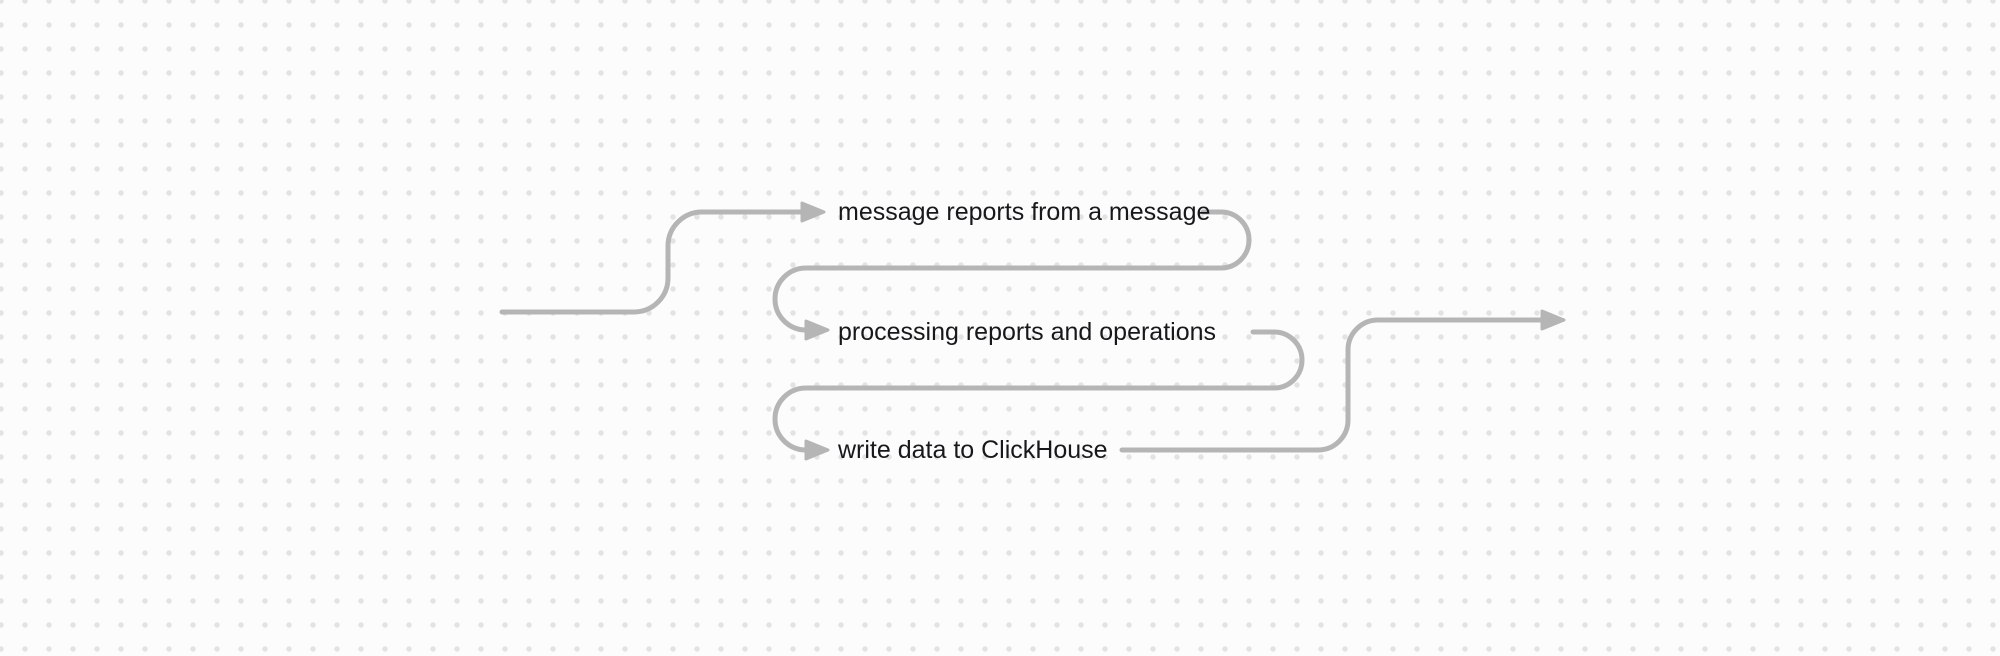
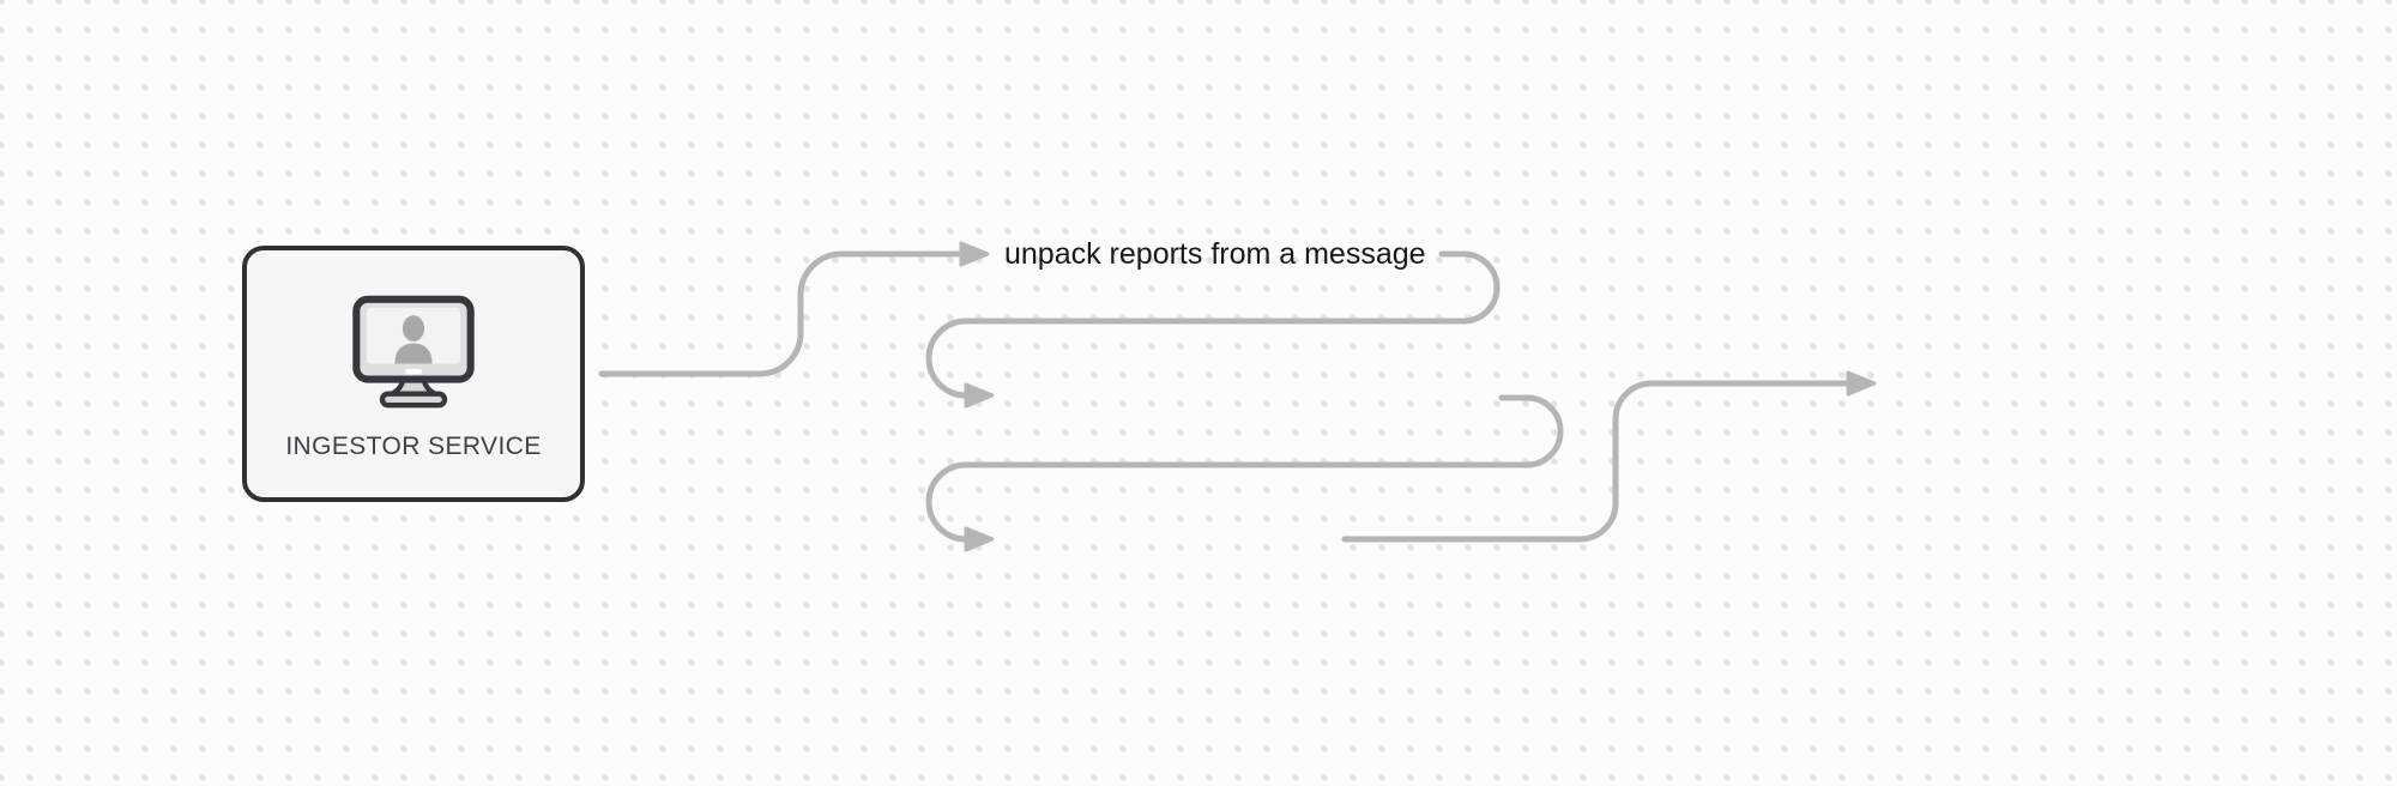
+ INGESTOR SERVICE
- message reports from a message
+ unpack reports from a message
- processing reports and operations
- write data to ClickHouse
